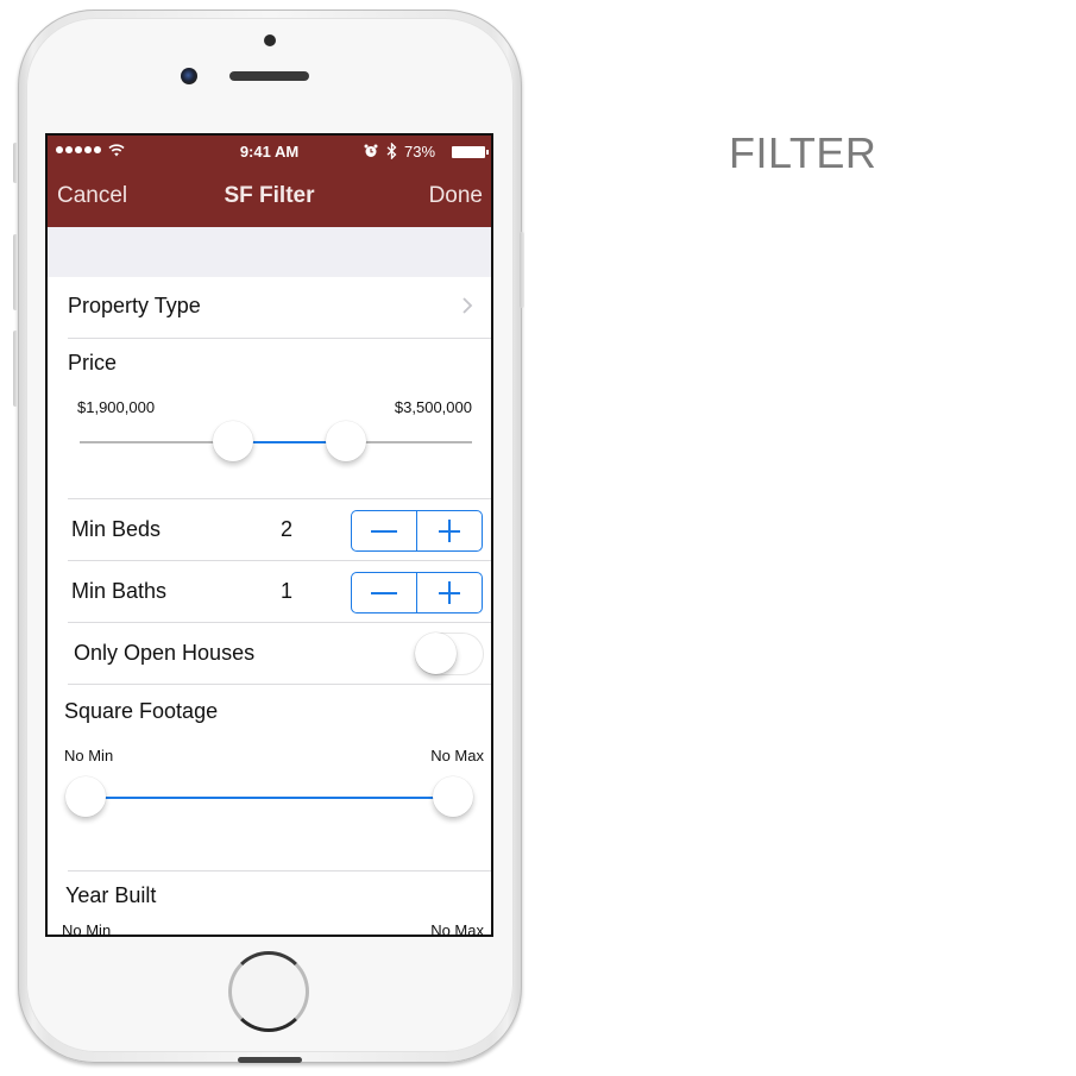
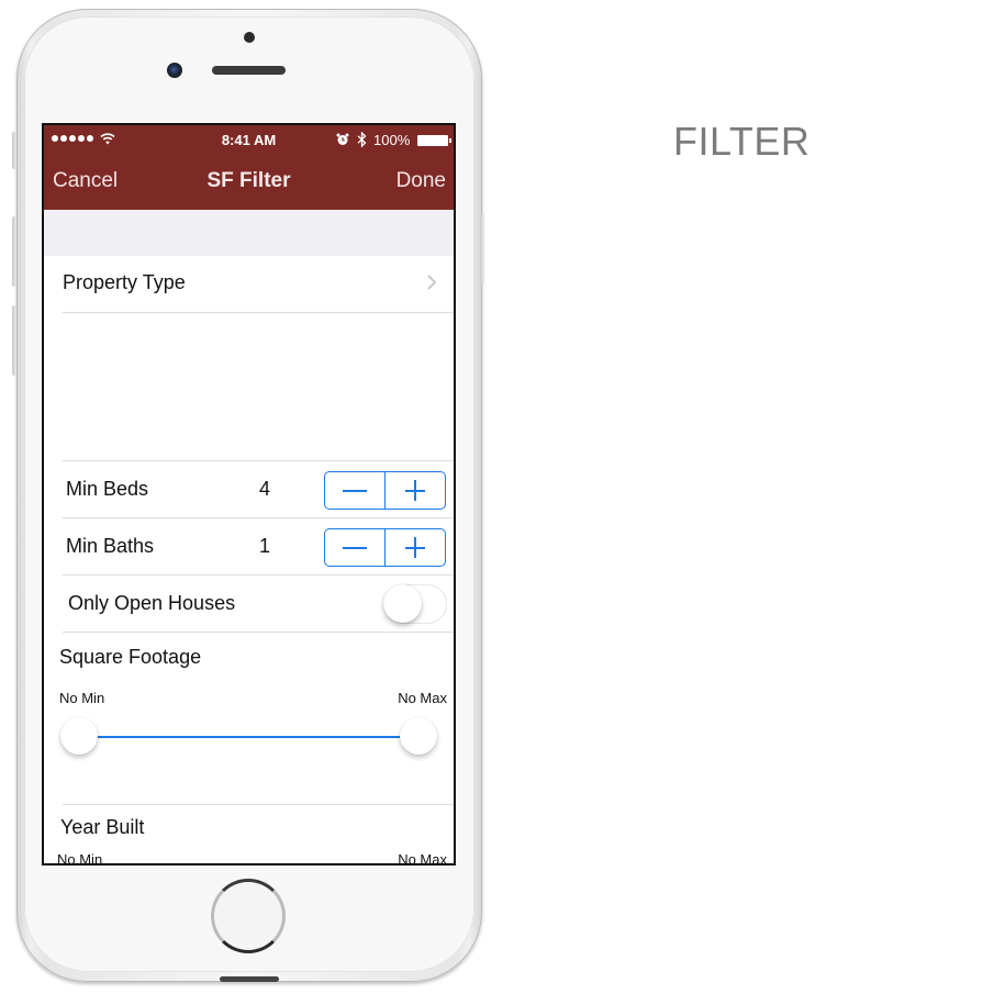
- 9:41 AM
+ 8:41 AM
- 73%
+ 100%
  Cancel
  SF Filter
  Done
  Property Type
- Price
- $1,900,000
- $3,500,000
  Min Beds
- 2
+ 4
  Min Baths
  1
  Only Open Houses
  Square Footage
  No Min
  No Max
  Year Built
  No Min
  No Max
  FILTER
